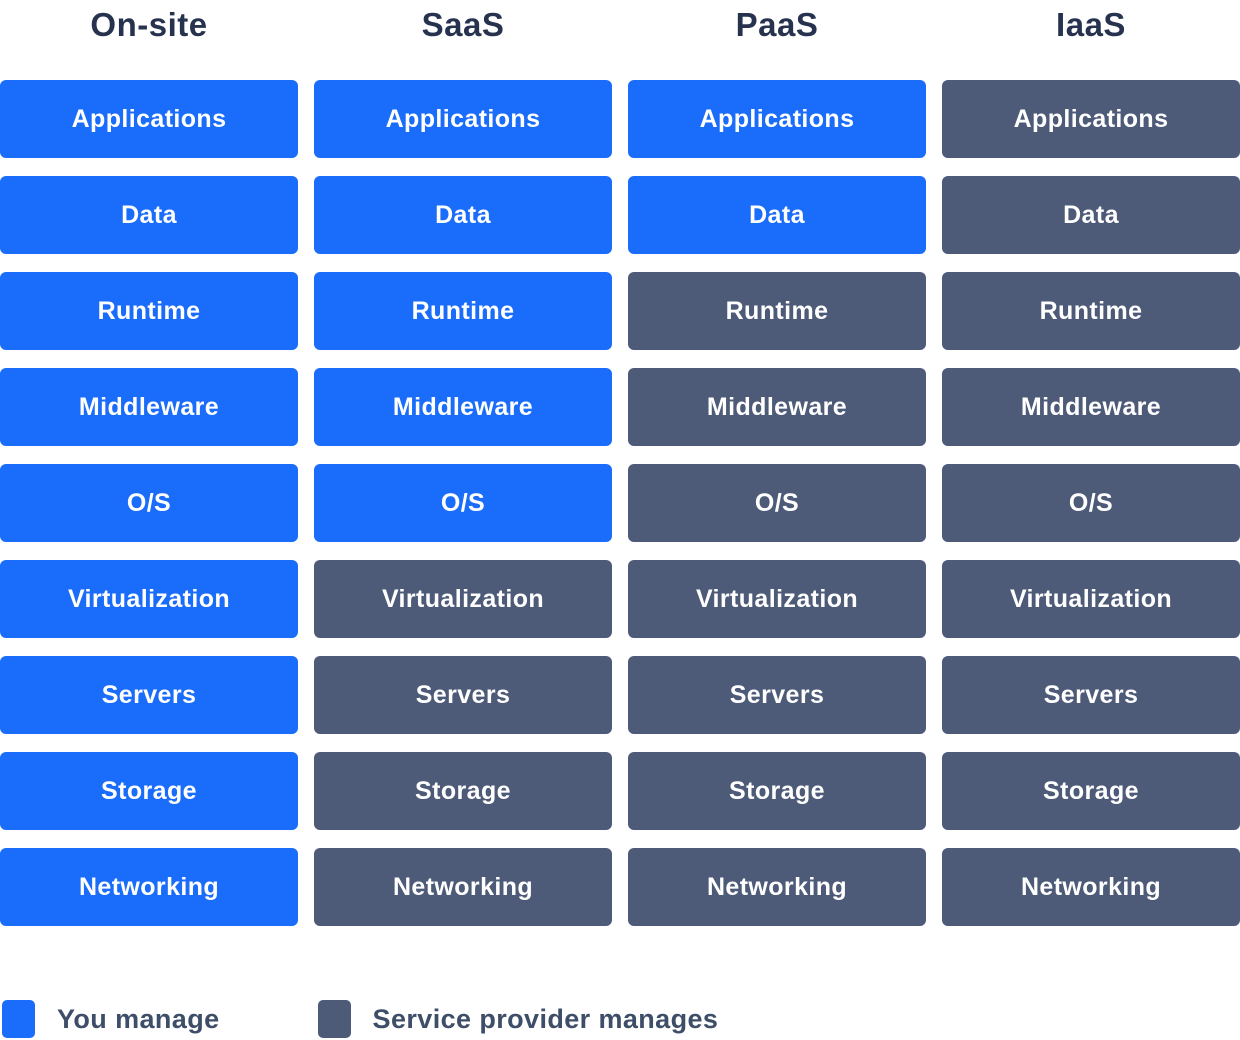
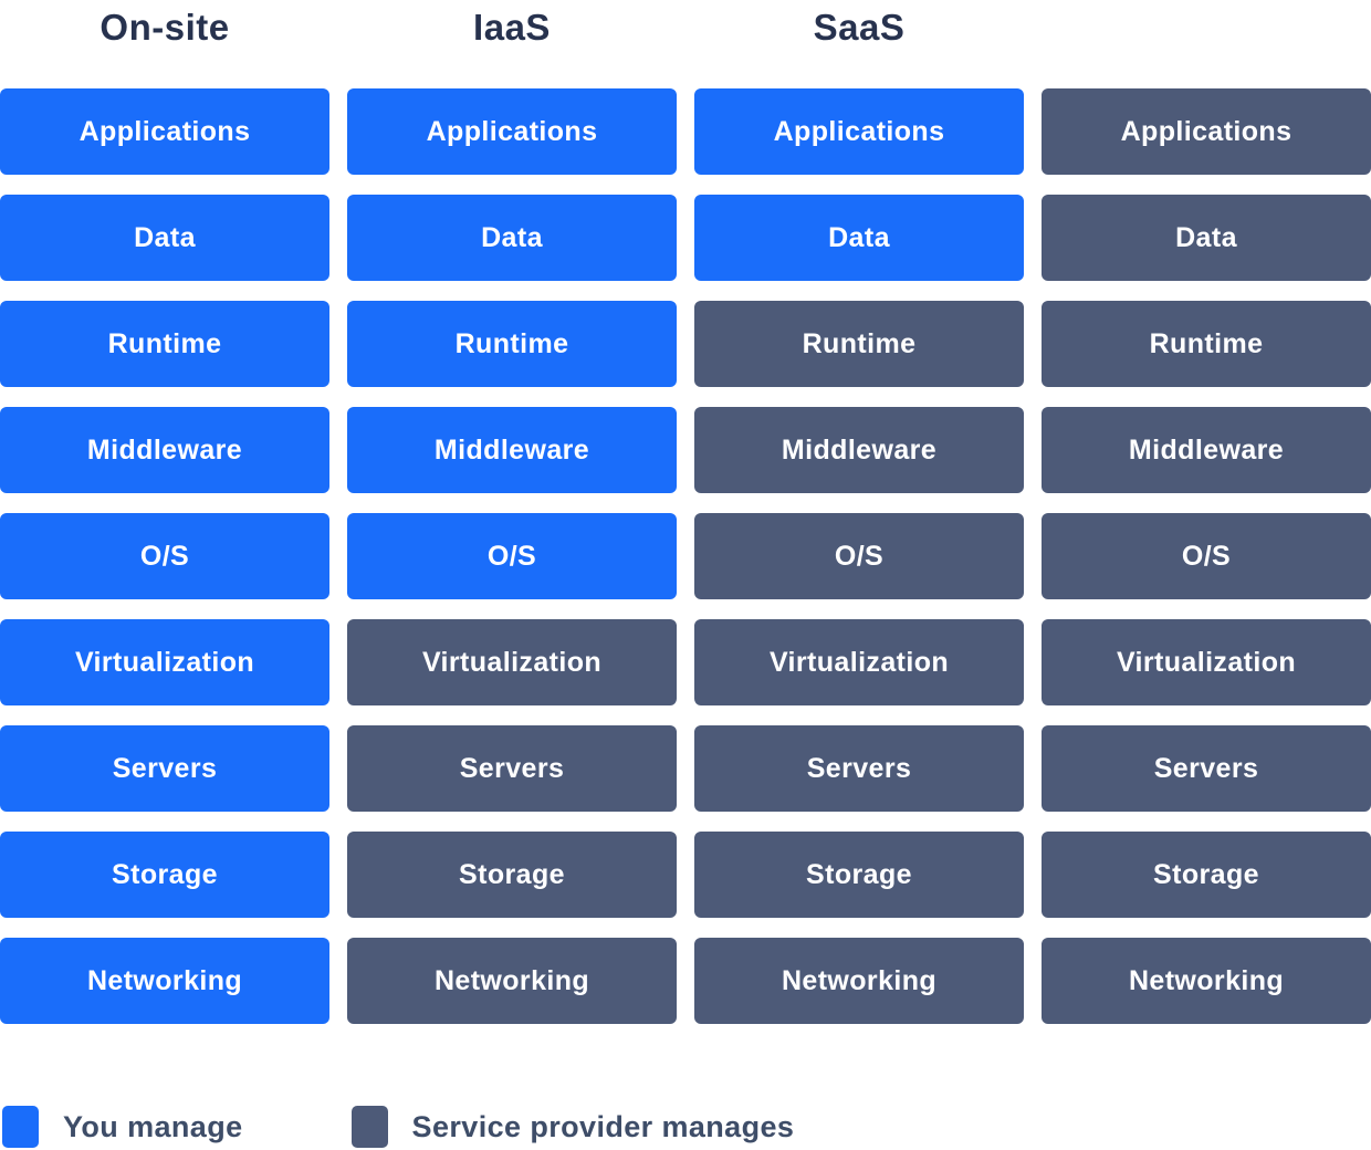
  On-site
- SaaS
+ IaaS
- PaaS
- IaaS
+ SaaS
  Applications
  Applications
  Applications
  Applications
  Data
  Data
  Data
  Data
  Runtime
  Runtime
  Runtime
  Runtime
  Middleware
  Middleware
  Middleware
  Middleware
  O/S
  O/S
  O/S
  O/S
  Virtualization
  Virtualization
  Virtualization
  Virtualization
  Servers
  Servers
  Servers
  Servers
  Storage
  Storage
  Storage
  Storage
  Networking
  Networking
  Networking
  Networking
  You manage
  Service provider manages
